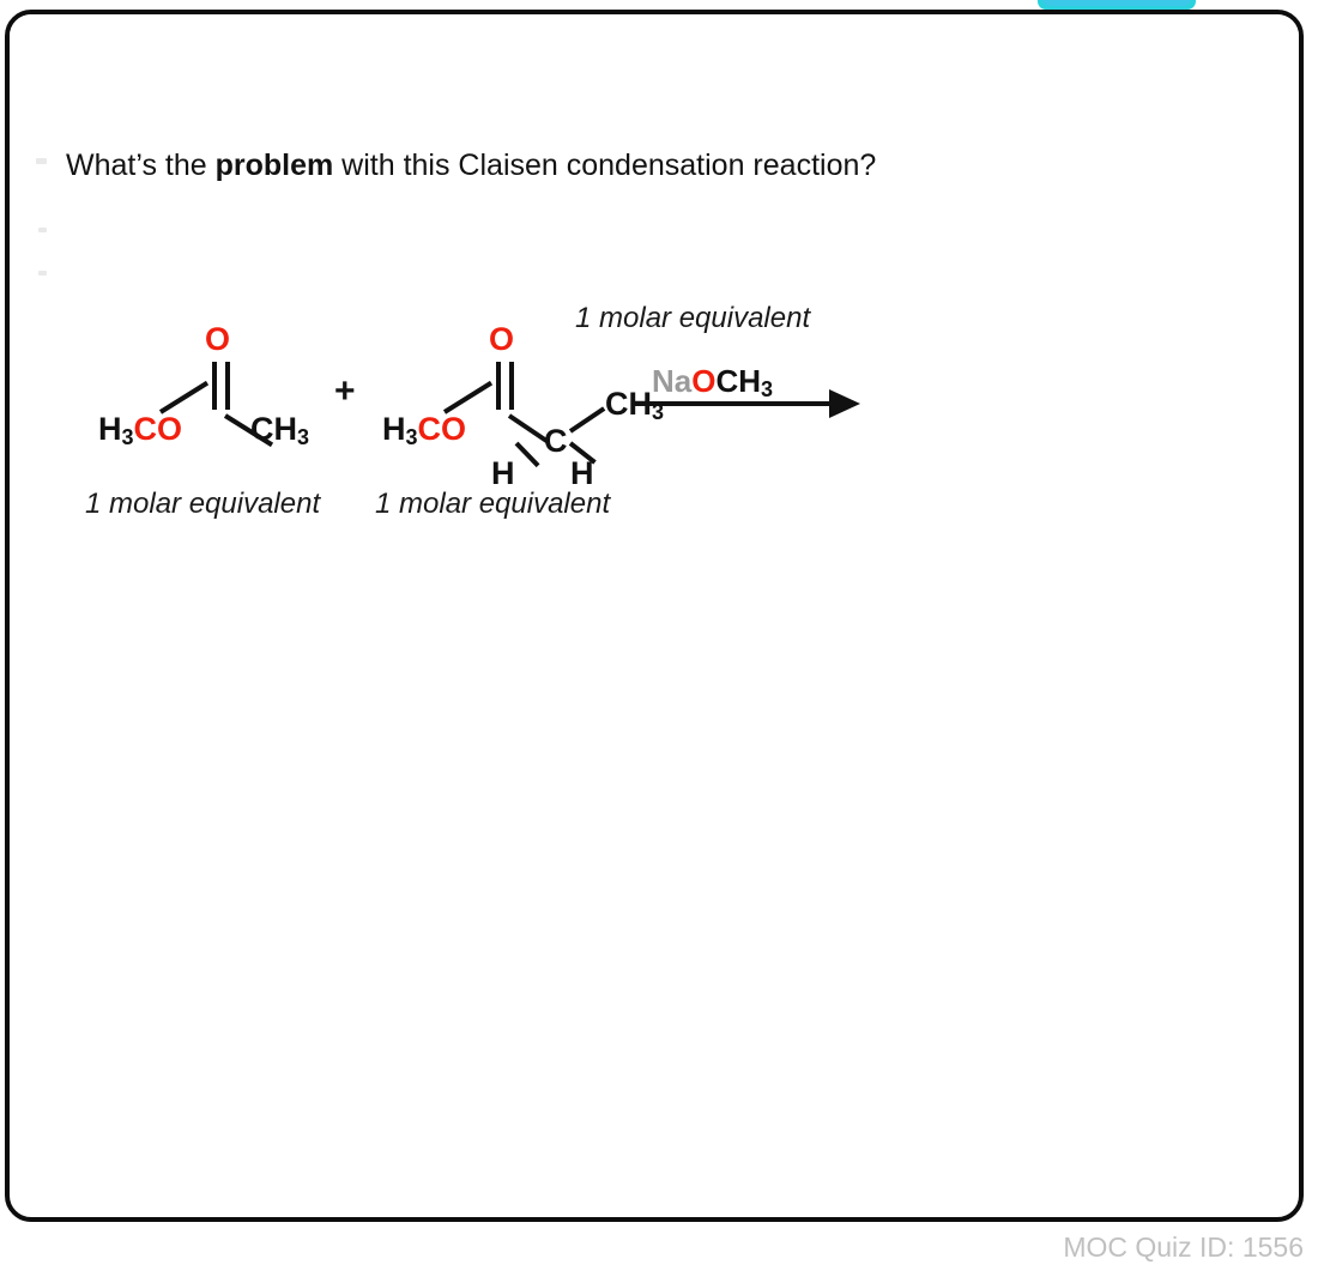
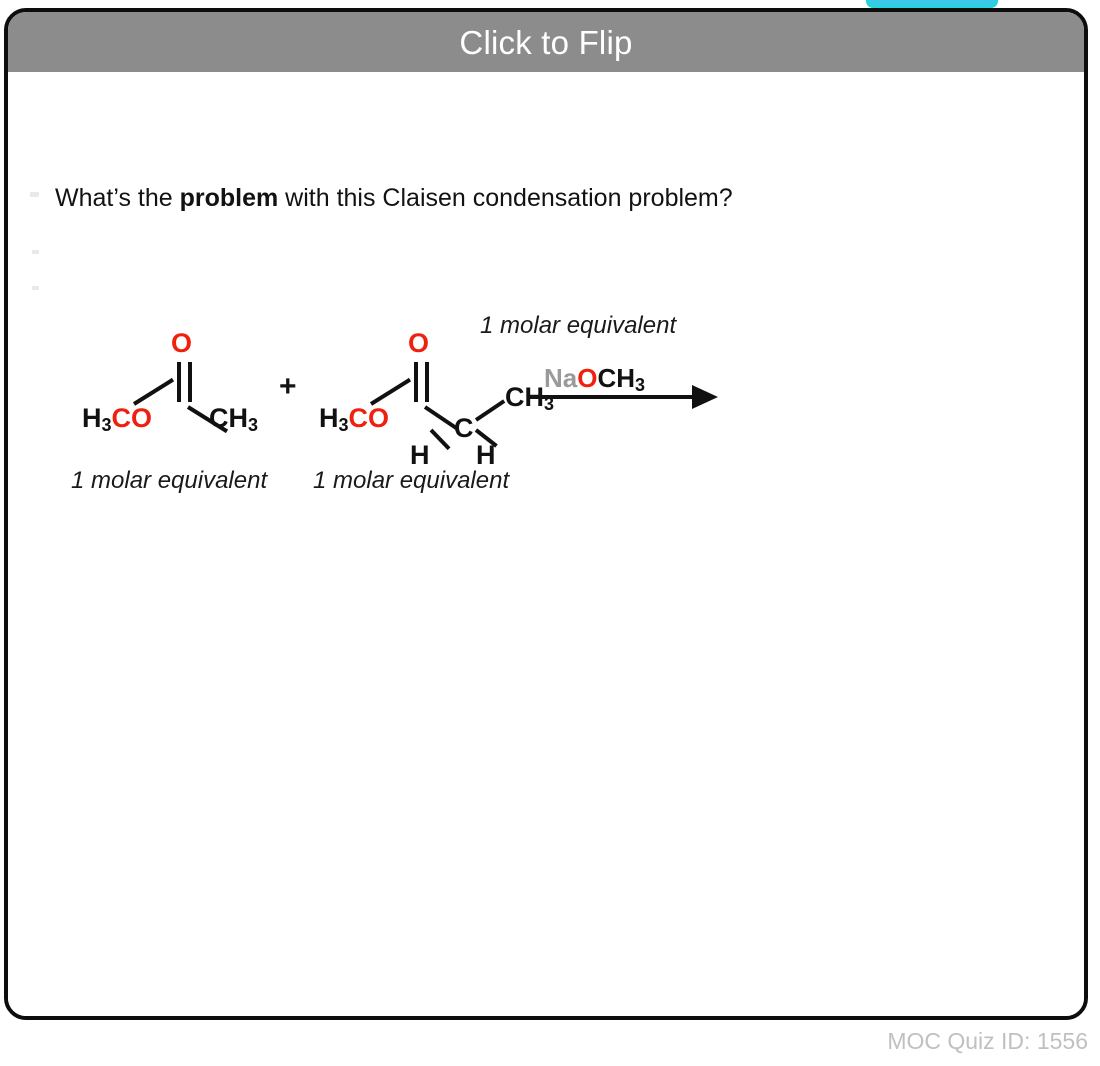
+ Click to Flip
- What’s the problem with this Claisen condensation reaction?
+ What’s the problem with this Claisen condensation problem?
  O
  H3CO
  CH3
  +
  1 molar equivalent
  O
  H3CO
  C
  H
  H
  1 molar equivalent
  1 molar equivalent
  NaOCH3
  MOC Quiz ID: 1556
